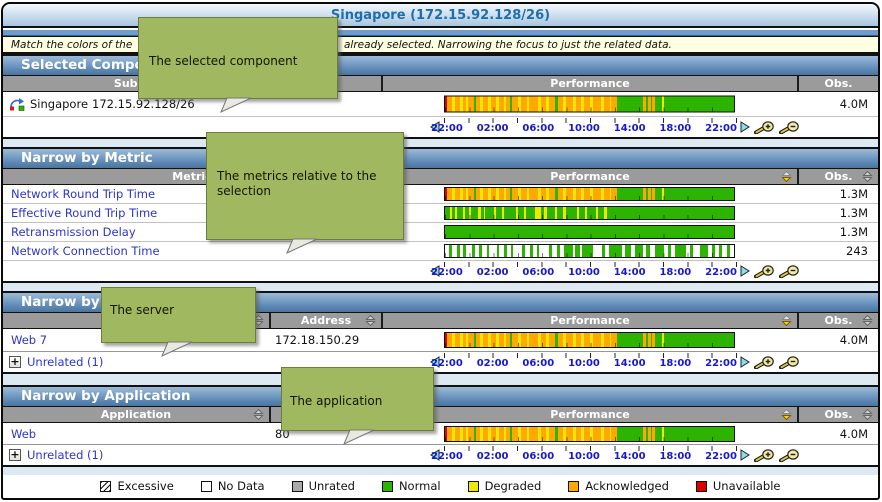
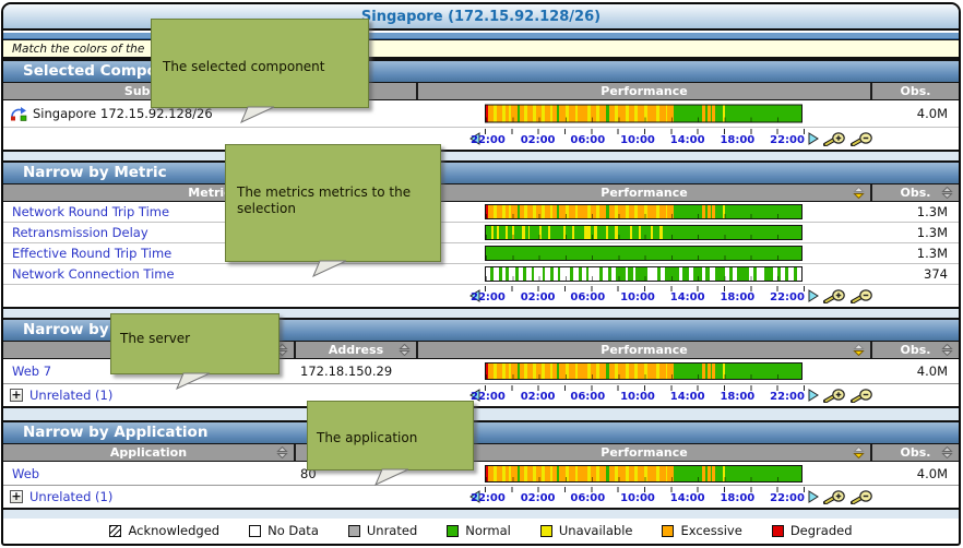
  Singapore (172.15.92.128/26)
  Match the colors of the
- already selected. Narrowing the focus to just the related data.
  Selected Comp
  Performance
  Obs.
  Singapore
  172.15.92.128/26
  4.0M
  22:00
  02:00
  06:00
  10:00
  14:00
  18:00
  22:00
  Narrow by Metric
  Metri
  Performance
  Obs.
  Network Round Trip Time
  1.3M
- Effective Round Trip Time
+ Retransmission Delay
  1.3M
- Retransmission Delay
+ Effective Round Trip Time
  1.3M
  Network Connection Time
- 243
+ 374
  22:00
  02:00
  06:00
  10:00
  14:00
  18:00
  22:00
  Address
  Performance
  Obs.
  Web 7
  172.18.150.29
  4.0M
  Unrelated (1)
  22:00
  02:00
  06:00
  10:00
  14:00
  18:00
  22:00
  Narrow by Application
  Application
  Performance
  Obs.
  Web
  80
  4.0M
  Unrelated (1)
  22:00
  02:00
  06:00
  10:00
  14:00
  18:00
  22:00
- Excessive
+ Acknowledged
  No Data
  Unrated
  Normal
- Degraded
+ Unavailable
- Acknowledged
+ Excessive
- Unavailable
+ Degraded
  The selected component
- The metrics relative to the selection
+ The metrics metrics to the selection
  The server
  The application
